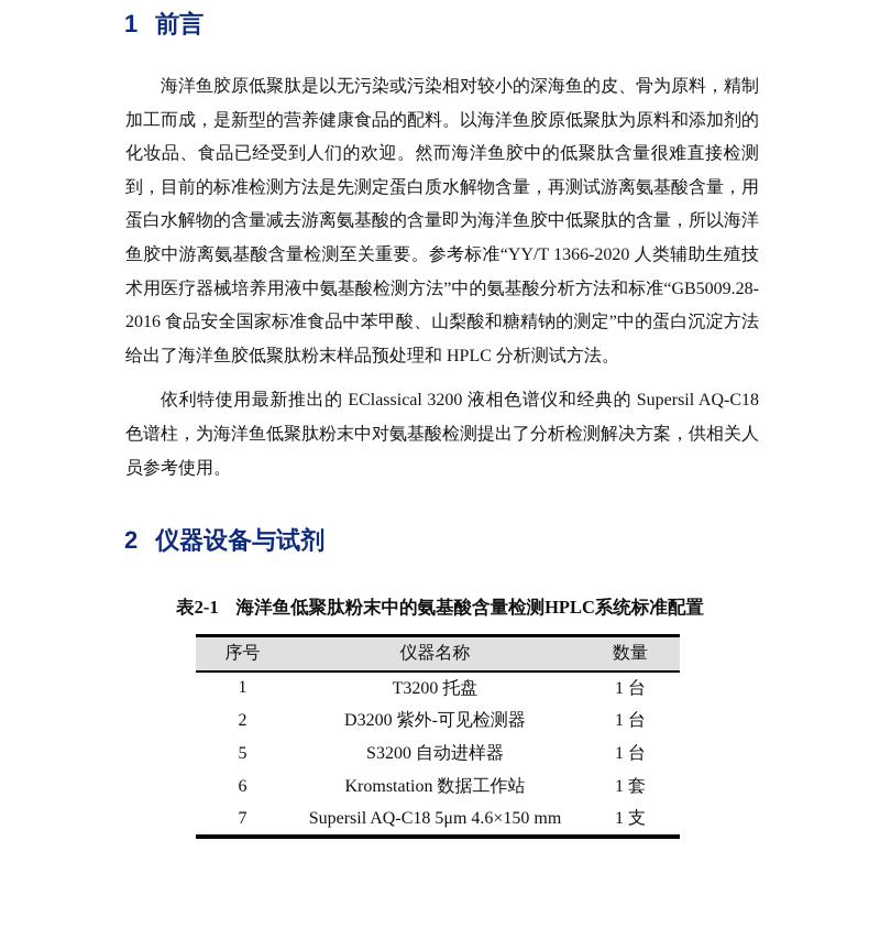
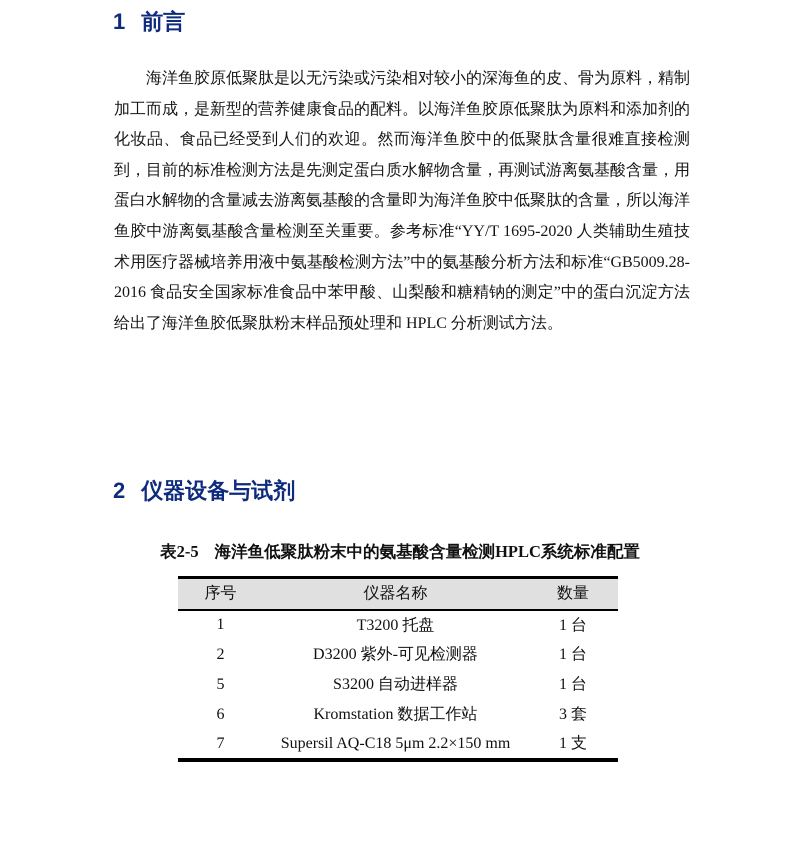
  1 前言
- 海洋鱼胶原低聚肽是以无污染或污染相对较小的深海鱼的皮、骨为原料，精制加工而成，是新型的营养健康食品的配料。以海洋鱼胶原低聚肽为原料和添加剂的化妆品、食品已经受到人们的欢迎。然而海洋鱼胶中的低聚肽含量很难直接检测到，目前的标准检测方法是先测定蛋白质水解物含量，再测试游离氨基酸含量，用蛋白水解物的含量减去游离氨基酸的含量即为海洋鱼胶中低聚肽的含量，所以海洋鱼胶中游离氨基酸含量检测至关重要。参考标准“YY/T 1366-2020 人类辅助生殖技术用医疗器械培养用液中氨基酸检测方法”中的氨基酸分析方法和标准“GB5009.28-2016 食品安全国家标准食品中苯甲酸、山梨酸和糖精钠的测定”中的蛋白沉淀方法给出了海洋鱼胶低聚肽粉末样品预处理和 HPLC 分析测试方法。
+ 海洋鱼胶原低聚肽是以无污染或污染相对较小的深海鱼的皮、骨为原料，精制加工而成，是新型的营养健康食品的配料。以海洋鱼胶原低聚肽为原料和添加剂的化妆品、食品已经受到人们的欢迎。然而海洋鱼胶中的低聚肽含量很难直接检测到，目前的标准检测方法是先测定蛋白质水解物含量，再测试游离氨基酸含量，用蛋白水解物的含量减去游离氨基酸的含量即为海洋鱼胶中低聚肽的含量，所以海洋鱼胶中游离氨基酸含量检测至关重要。参考标准“YY/T 1695-2020 人类辅助生殖技术用医疗器械培养用液中氨基酸检测方法”中的氨基酸分析方法和标准“GB5009.28-2016 食品安全国家标准食品中苯甲酸、山梨酸和糖精钠的测定”中的蛋白沉淀方法给出了海洋鱼胶低聚肽粉末样品预处理和 HPLC 分析测试方法。
- 依利特使用最新推出的 EClassical 3200 液相色谱仪和经典的 Supersil AQ-C18 色谱柱，为海洋鱼低聚肽粉末中对氨基酸检测提出了分析检测解决方案，供相关人员参考使用。
  2 仪器设备与试剂
- 表2-1 海洋鱼低聚肽粉末中的氨基酸含量检测HPLC系统标准配置
+ 表2-5 海洋鱼低聚肽粉末中的氨基酸含量检测HPLC系统标准配置
  序号	仪器名称	数量
  1	T3200 托盘	1 台
  2	D3200 紫外-可见检测器	1 台
  5	S3200 自动进样器	1 台
- 6	Kromstation 数据工作站	1 套
+ 6	Kromstation 数据工作站	3 套
- 7	Supersil AQ-C18 5μm 4.6×150 mm	1 支
+ 7	Supersil AQ-C18 5μm 2.2×150 mm	1 支
